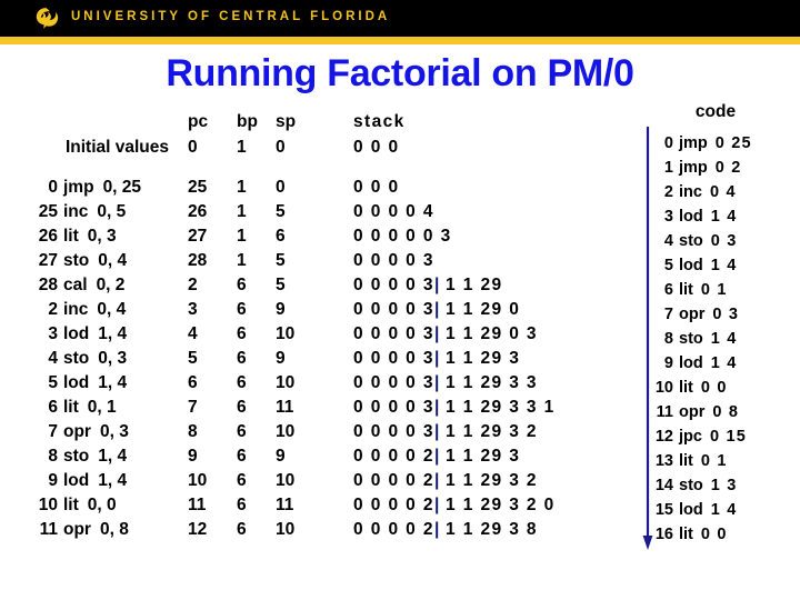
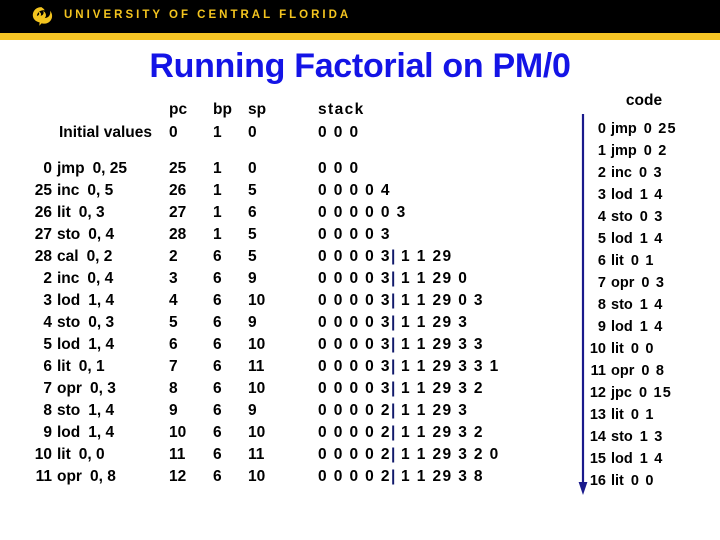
  UNIVERSITY OF CENTRAL FLORIDA
  Running Factorial on PM/0
  pc
  bp
  sp
  stack
  Initial values
  0
  1
  0
  0 0 0
  0 jmp 0, 25
  25
  1
  0
  0 0 0
  25 inc 0, 5
  26
  1
  5
  0 0 0 0 4
  26 lit 0, 3
  27
  1
  6
  0 0 0 0 0 3
  27 sto 0, 4
  28
  1
  5
  0 0 0 0 3
  28 cal 0, 2
  2
  6
  5
  0 0 0 0 3| 1 1 29
  2 inc 0, 4
  3
  6
  9
  0 0 0 0 3| 1 1 29 0
  3 lod 1, 4
  4
  6
  10
  0 0 0 0 3| 1 1 29 0 3
  4 sto 0, 3
  5
  6
  9
  0 0 0 0 3| 1 1 29 3
  5 lod 1, 4
  6
  6
  10
  0 0 0 0 3| 1 1 29 3 3
  6 lit 0, 1
  7
  6
  11
  0 0 0 0 3| 1 1 29 3 3 1
  7 opr 0, 3
  8
  6
  10
  0 0 0 0 3| 1 1 29 3 2
  8 sto 1, 4
  9
  6
  9
  0 0 0 0 2| 1 1 29 3
  9 lod 1, 4
  10
  6
  10
  0 0 0 0 2| 1 1 29 3 2
  10 lit 0, 0
  11
  6
  11
  0 0 0 0 2| 1 1 29 3 2 0
  11 opr 0, 8
  12
  6
  10
  0 0 0 0 2| 1 1 29 3 8
  code
  0 jmp 0 25
  1 jmp 0 2
- 2 inc 0 4
+ 2 inc 0 3
  3 lod 1 4
  4 sto 0 3
  5 lod 1 4
  6 lit 0 1
  7 opr 0 3
  8 sto 1 4
  9 lod 1 4
  10 lit 0 0
  11 opr 0 8
  12 jpc 0 15
  13 lit 0 1
  14 sto 1 3
  15 lod 1 4
  16 lit 0 0
